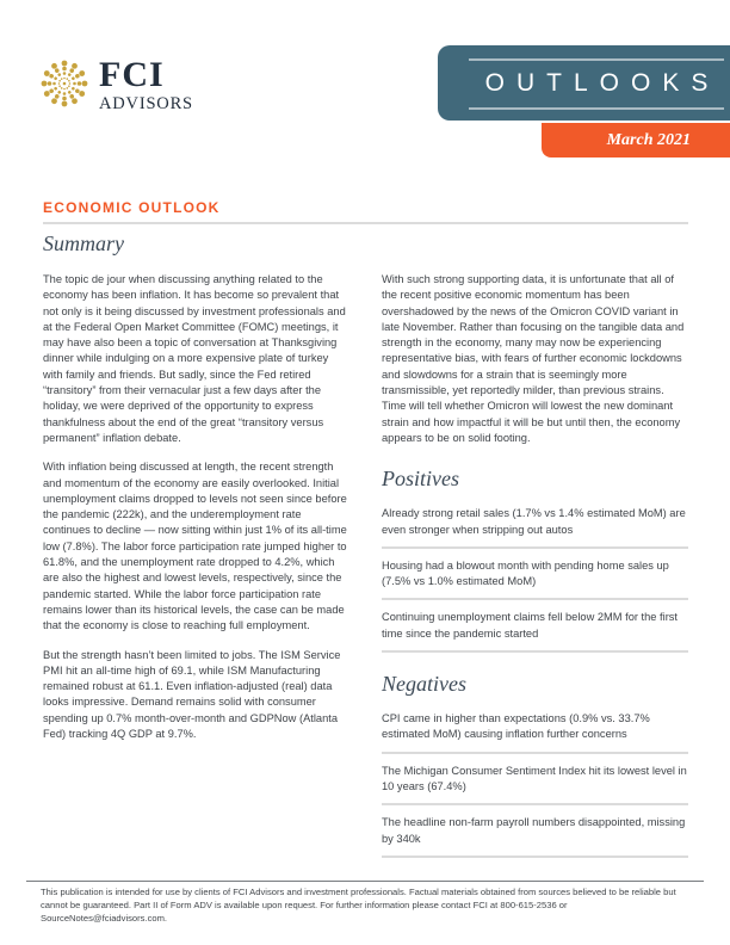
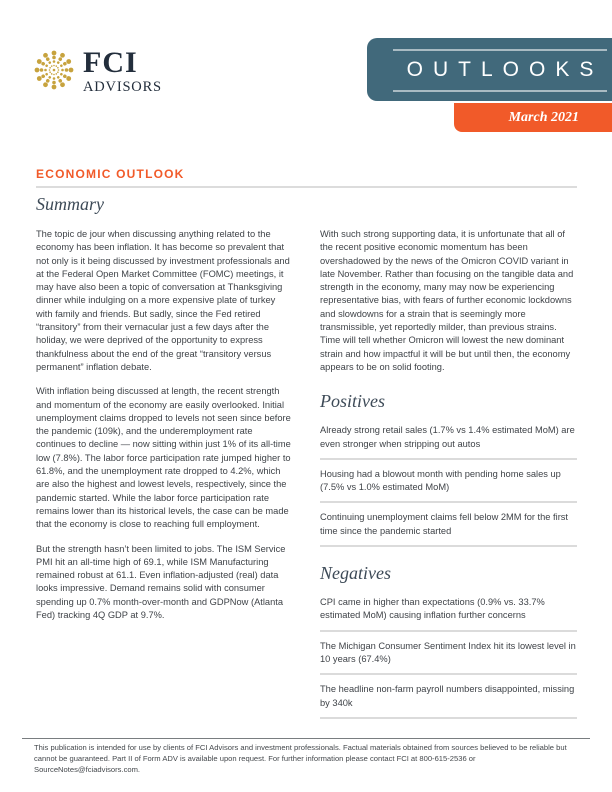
  FCI
  ADVISORS
  OUTLOOKS
  March 2021
  ECONOMIC OUTLOOK
  Summary
  The topic de jour when discussing anything related to the economy has been inflation. It has become so prevalent that not only is it being discussed by investment professionals and at the Federal Open Market Committee (FOMC) meetings, it may have also been a topic of conversation at Thanksgiving dinner while indulging on a more expensive plate of turkey with family and friends. But sadly, since the Fed retired “transitory” from their vernacular just a few days after the holiday, we were deprived of the opportunity to express thankfulness about the end of the great “transitory versus permanent” inflation debate.
- With inflation being discussed at length, the recent strength and momentum of the economy are easily overlooked. Initial unemployment claims dropped to levels not seen since before the pandemic (222k), and the underemployment rate continues to decline — now sitting within just 1% of its all-time low (7.8%). The labor force participation rate jumped higher to 61.8%, and the unemployment rate dropped to 4.2%, which are also the highest and lowest levels, respectively, since the pandemic started. While the labor force participation rate remains lower than its historical levels, the case can be made that the economy is close to reaching full employment.
+ With inflation being discussed at length, the recent strength and momentum of the economy are easily overlooked. Initial unemployment claims dropped to levels not seen since before the pandemic (109k), and the underemployment rate continues to decline — now sitting within just 1% of its all-time low (7.8%). The labor force participation rate jumped higher to 61.8%, and the unemployment rate dropped to 4.2%, which are also the highest and lowest levels, respectively, since the pandemic started. While the labor force participation rate remains lower than its historical levels, the case can be made that the economy is close to reaching full employment.
  But the strength hasn’t been limited to jobs. The ISM Service PMI hit an all-time high of 69.1, while ISM Manufacturing remained robust at 61.1. Even inflation-adjusted (real) data looks impressive. Demand remains solid with consumer spending up 0.7% month-over-month and GDPNow (Atlanta Fed) tracking 4Q GDP at 9.7%.
  With such strong supporting data, it is unfortunate that all of the recent positive economic momentum has been overshadowed by the news of the Omicron COVID variant in late November. Rather than focusing on the tangible data and strength in the economy, many may now be experiencing representative bias, with fears of further economic lockdowns and slowdowns for a strain that is seemingly more transmissible, yet reportedly milder, than previous strains. Time will tell whether Omicron will lowest the new dominant strain and how impactful it will be but until then, the economy appears to be on solid footing.
  Positives
  Already strong retail sales (1.7% vs 1.4% estimated MoM) are even stronger when stripping out autos
  Housing had a blowout month with pending home sales up (7.5% vs 1.0% estimated MoM)
  Continuing unemployment claims fell below 2MM for the first time since the pandemic started
  Negatives
  CPI came in higher than expectations (0.9% vs. 33.7% estimated MoM) causing inflation further concerns
  The Michigan Consumer Sentiment Index hit its lowest level in 10 years (67.4%)
  The headline non-farm payroll numbers disappointed, missing by 340k
  This publication is intended for use by clients of FCI Advisors and investment professionals. Factual materials obtained from sources believed to be reliable but cannot be guaranteed. Part II of Form ADV is available upon request. For further information please contact FCI at 800-615-2536 or SourceNotes@fciadvisors.com.
